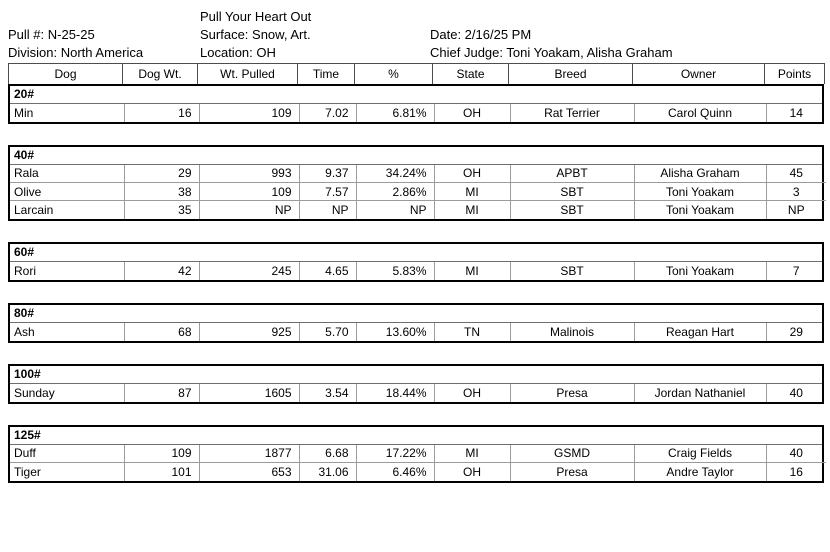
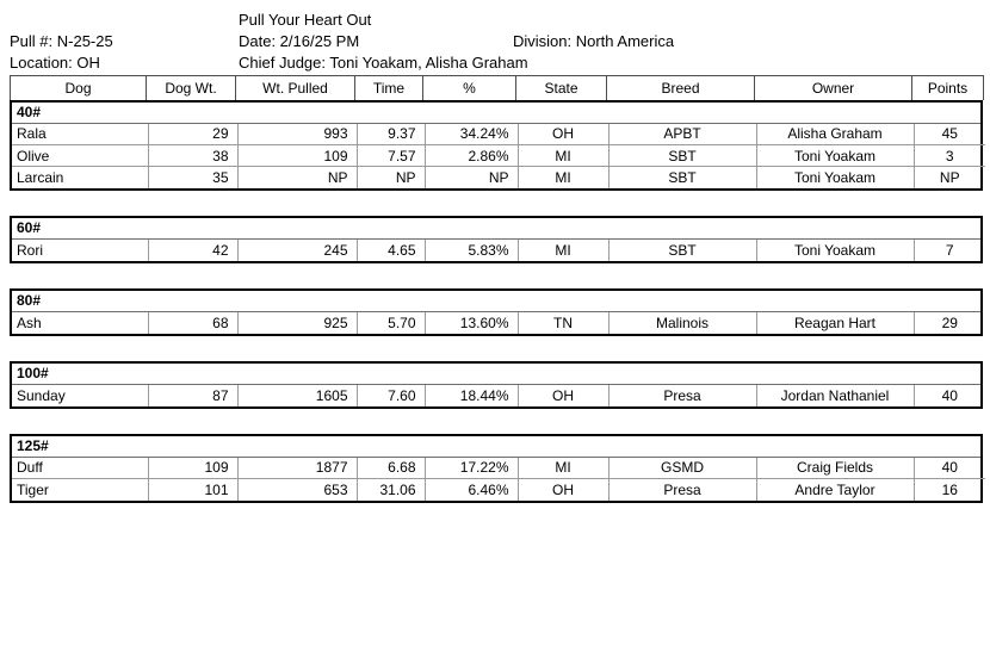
  Pull Your Heart Out
  Pull #: N-25-25
- Surface: Snow, Art.
  Date: 2/16/25 PM
  Division: North America
  Location: OH
  Chief Judge: Toni Yoakam, Alisha Graham
  Dog	Dog Wt.	Wt. Pulled	Time	%	State	Breed	Owner	Points
- 20#
- Min	16	109	7.02	6.81%	OH	Rat Terrier	Carol Quinn	14
  40#
  Rala	29	993	9.37	34.24%	OH	APBT	Alisha Graham	45
  Olive	38	109	7.57	2.86%	MI	SBT	Toni Yoakam	3
  Larcain	35	NP	NP	NP	MI	SBT	Toni Yoakam	NP
  60#
  Rori	42	245	4.65	5.83%	MI	SBT	Toni Yoakam	7
  80#
  Ash	68	925	5.70	13.60%	TN	Malinois	Reagan Hart	29
  100#
- Sunday	87	1605	3.54	18.44%	OH	Presa	Jordan Nathaniel	40
+ Sunday	87	1605	7.60	18.44%	OH	Presa	Jordan Nathaniel	40
  125#
  Duff	109	1877	6.68	17.22%	MI	GSMD	Craig Fields	40
  Tiger	101	653	31.06	6.46%	OH	Presa	Andre Taylor	16
